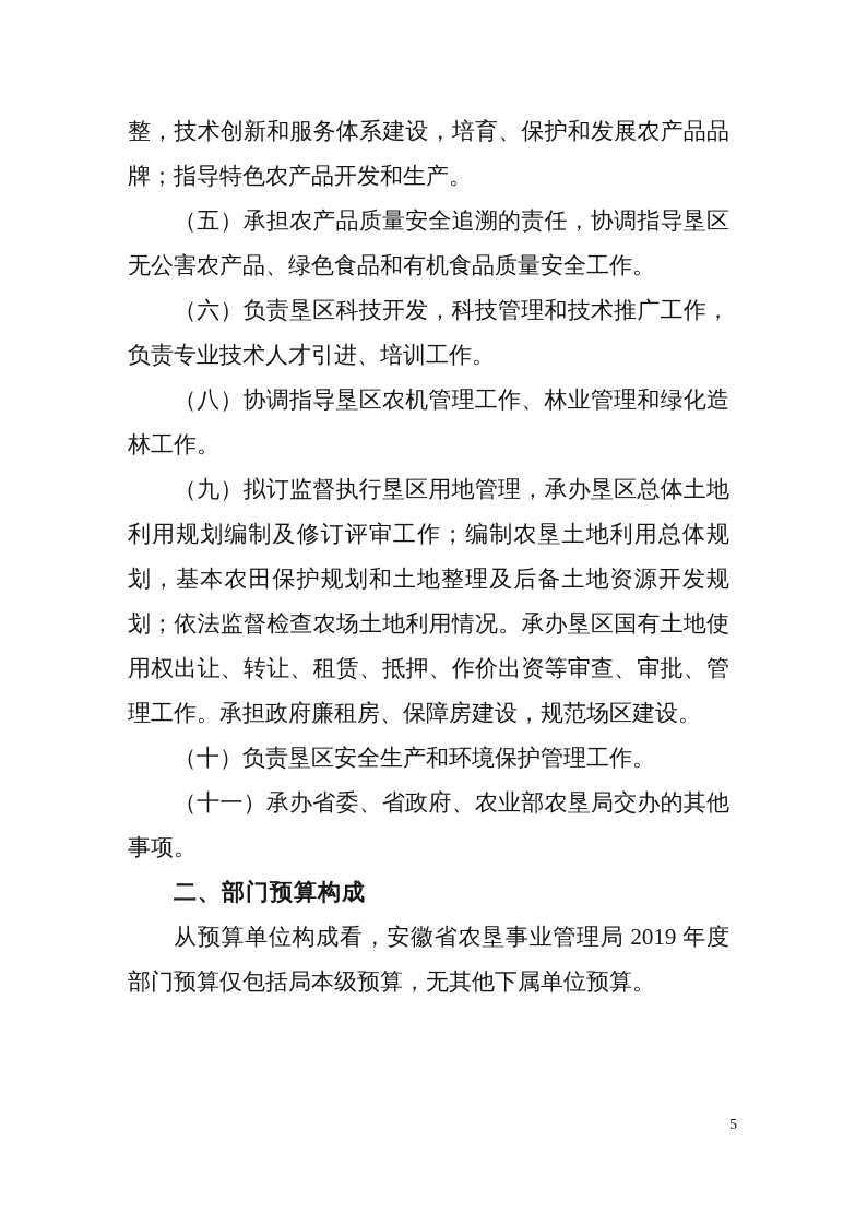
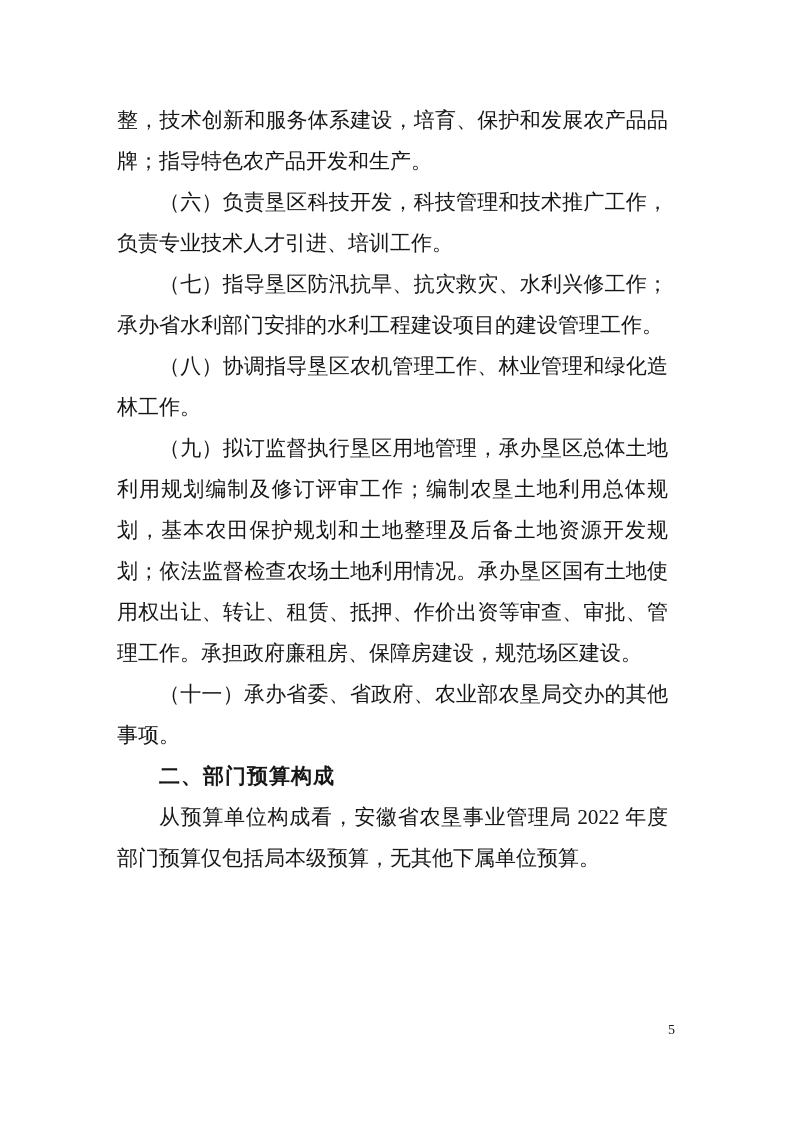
  整，技术创新和服务体系建设，培育、保护和发展农产品品牌；指导特色农产品开发和生产。
- （五）承担农产品质量安全追溯的责任，协调指导垦区无公害农产品、绿色食品和有机食品质量安全工作。
  （六）负责垦区科技开发，科技管理和技术推广工作，负责专业技术人才引进、培训工作。
+ （七）指导垦区防汛抗旱、抗灾救灾、水利兴修工作；承办省水利部门安排的水利工程建设项目的建设管理工作。
  （八）协调指导垦区农机管理工作、林业管理和绿化造林工作。
  （九）拟订监督执行垦区用地管理，承办垦区总体土地利用规划编制及修订评审工作；编制农垦土地利用总体规划，基本农田保护规划和土地整理及后备土地资源开发规划；依法监督检查农场土地利用情况。承办垦区国有土地使用权出让、转让、租赁、抵押、作价出资等审查、审批、管理工作。承担政府廉租房、保障房建设，规范场区建设。
- （十）负责垦区安全生产和环境保护管理工作。
  （十一）承办省委、省政府、农业部农垦局交办的其他事项。
  二、部门预算构成
- 从预算单位构成看，安徽省农垦事业管理局 2019 年度部门预算仅包括局本级预算，无其他下属单位预算。
+ 从预算单位构成看，安徽省农垦事业管理局 2022 年度部门预算仅包括局本级预算，无其他下属单位预算。
  5
